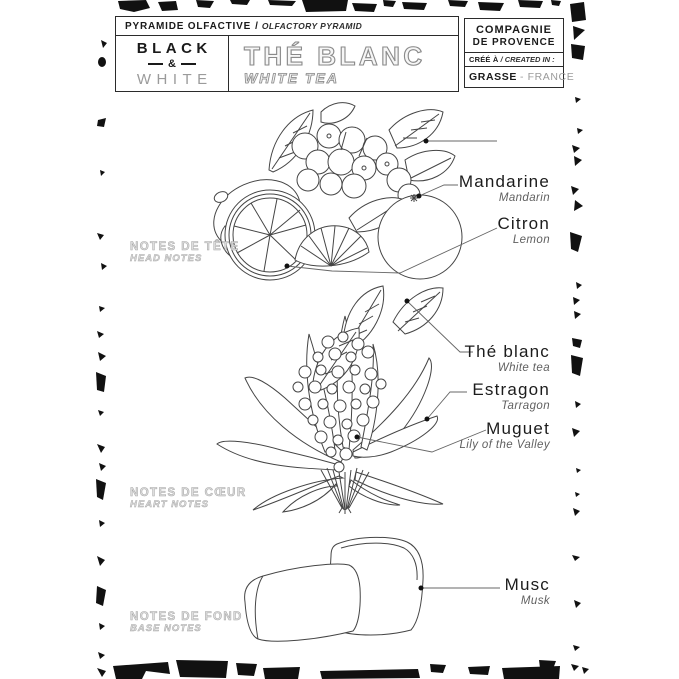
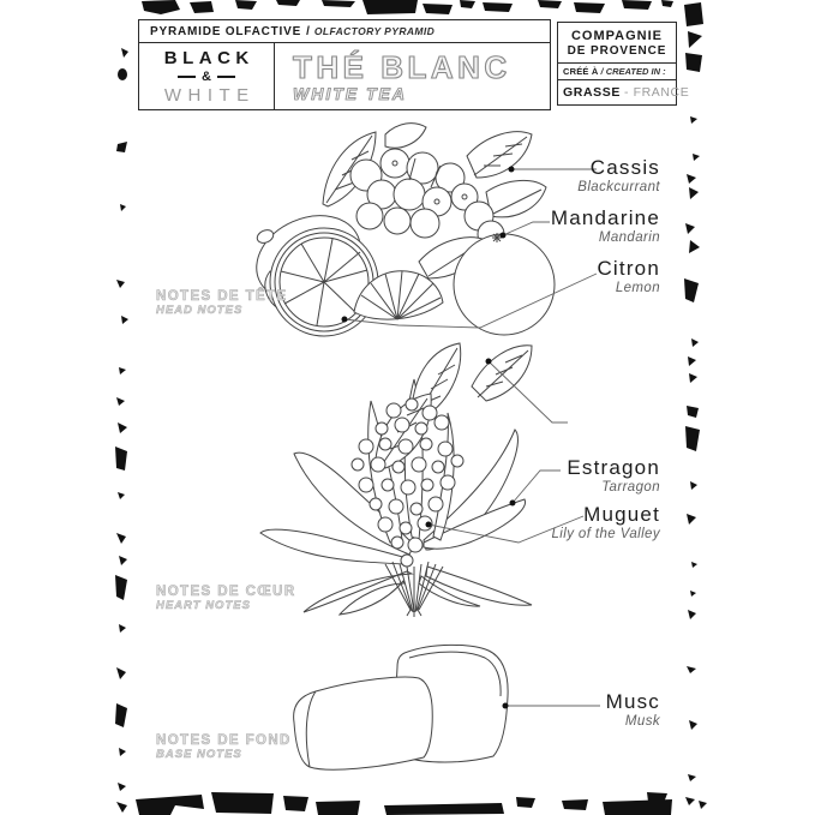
  PYRAMIDE OLFACTIVE
  /
  OLFACTORY PYRAMID
  BLACK
  &
  WHITE
  THÉ BLANC
  WHITE TEA
  COMPAGNIE
  DE PROVENCE
  CRÉÉ À
  / CREATED IN :
  GRASSE
  - FRANCE
  NOTES DE TÊTE
  HEAD NOTES
  NOTES DE CŒUR
  HEART NOTES
  NOTES DE FOND
  BASE NOTES
+ Cassis
+ Blackcurrant
  Mandarine
  Mandarin
  Citron
  Lemon
- Thé blanc
- White tea
  Estragon
  Tarragon
  Muguet
  Lily of the Valley
  Musc
  Musk
